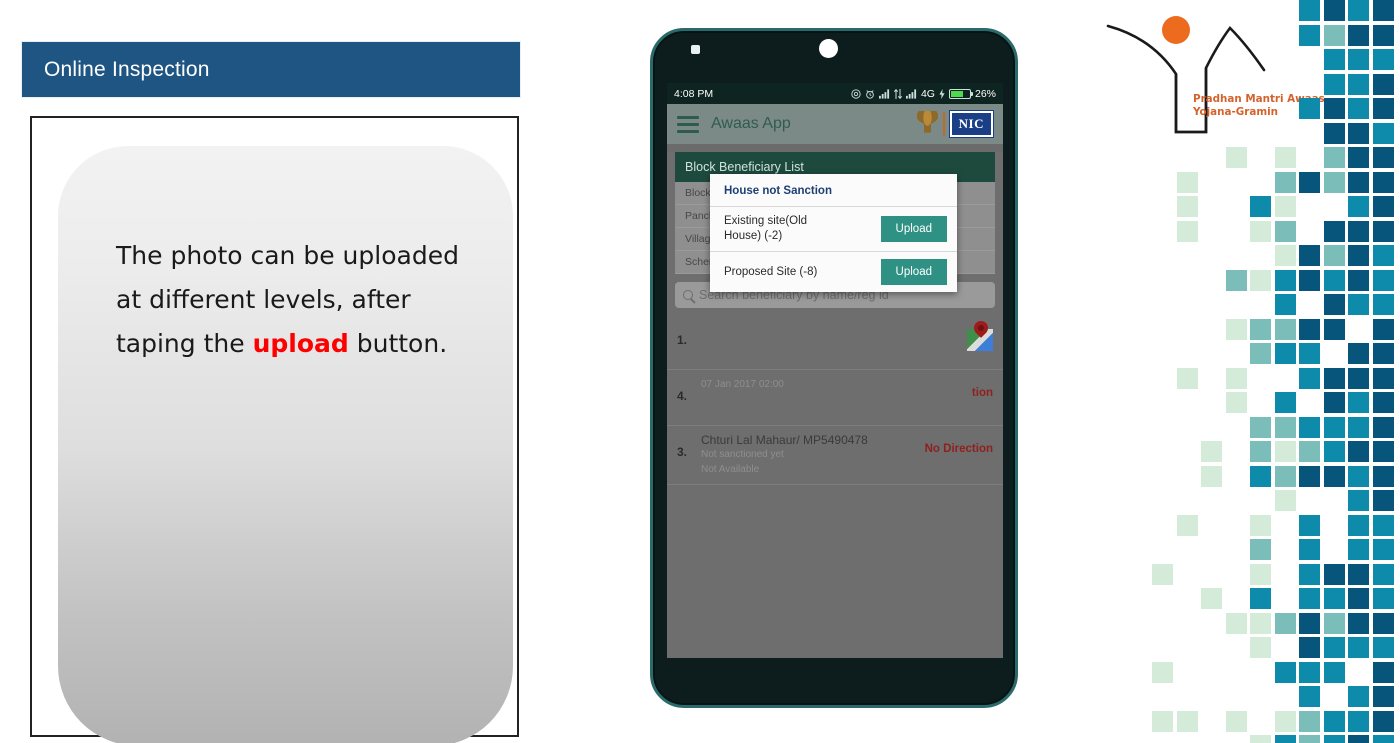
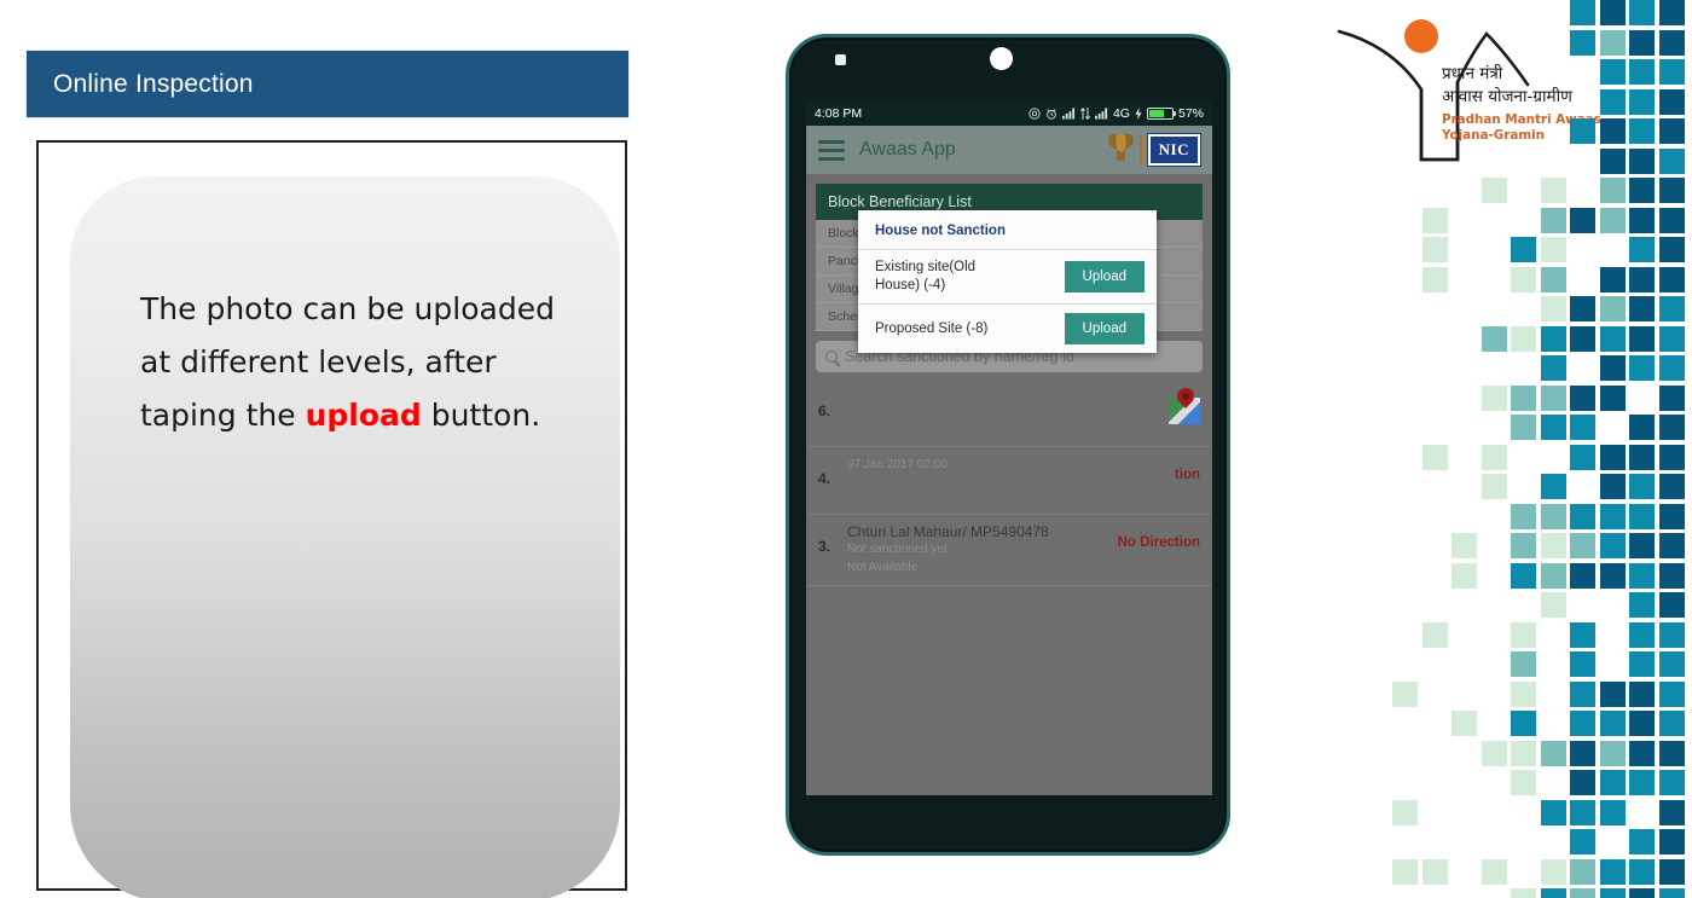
  Online Inspection
  The photo can be uploaded at different levels, after taping the upload button.
  4:08 PM
  4G
- 26%
+ 57%
  Awaas App
  NIC
  Block Beneficiary List
  Block
  Villag
- Search beneficiary by name/reg id
+ Search sanctioned by name/reg id
- 1.
+ 6.
  4.
  07 Jan 2017 02:00
  tion
  3.
  Chturi Lal Mahaur/ MP5490478
  Not sanctioned yet
  Not Available
  No Direction
  House not Sanction
- Existing site(Old House) (-2)
+ Existing site(Old House) (-4)
  Upload
  Proposed Site (-8)
  Upload
+ प्रधान मंत्री
+ आवास योजना-ग्रामीण
  Pradhan Mantri As Yojana-Gramin
